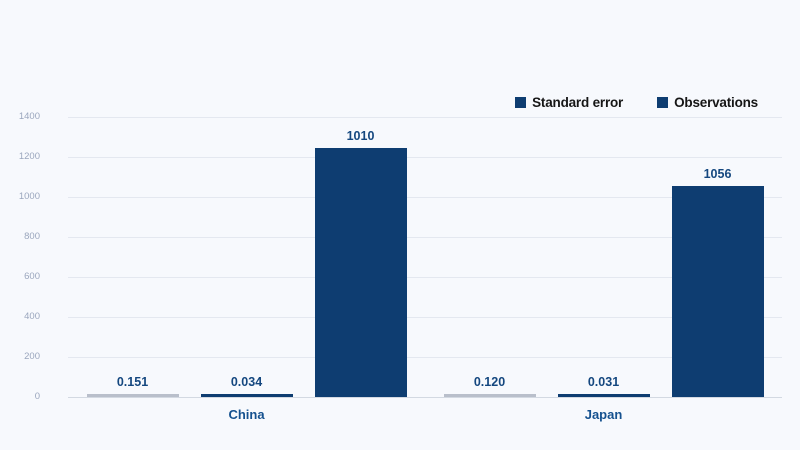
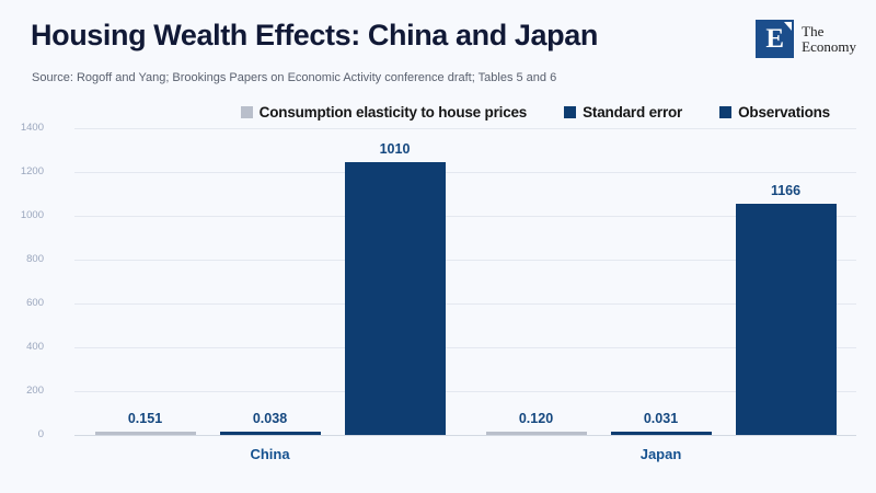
+ Housing Wealth Effects: China and Japan
+ Source: Rogoff and Yang; Brookings Papers on Economic Activity conference draft; Tables 5 and 6
+ E
+ The
+ Economy
+ Consumption elasticity to house prices
  Standard error
  Observations
  0
  200
  400
  600
  800
  1000
  1200
  1400
  0.151
- 0.034
+ 0.038
  1010
  China
  0.120
  0.031
- 1056
+ 1166
  Japan
